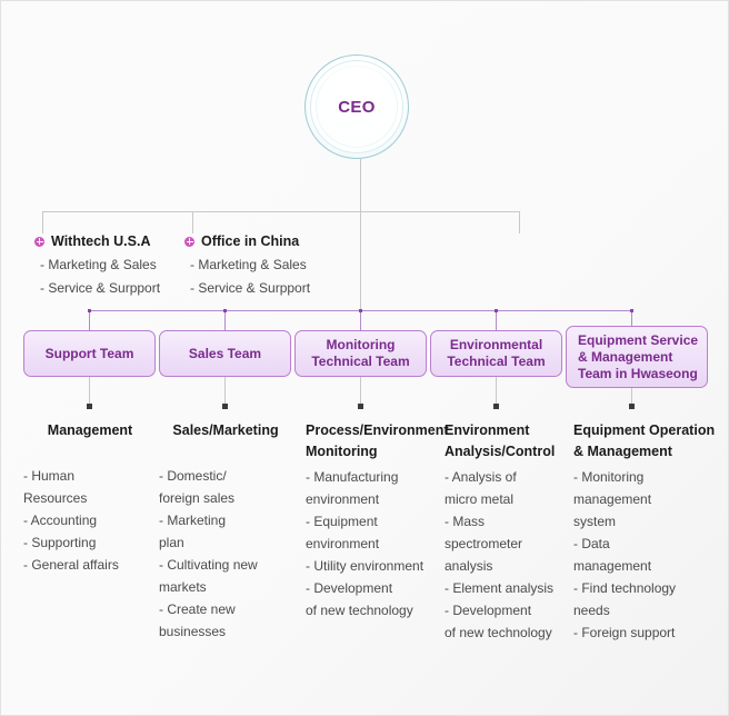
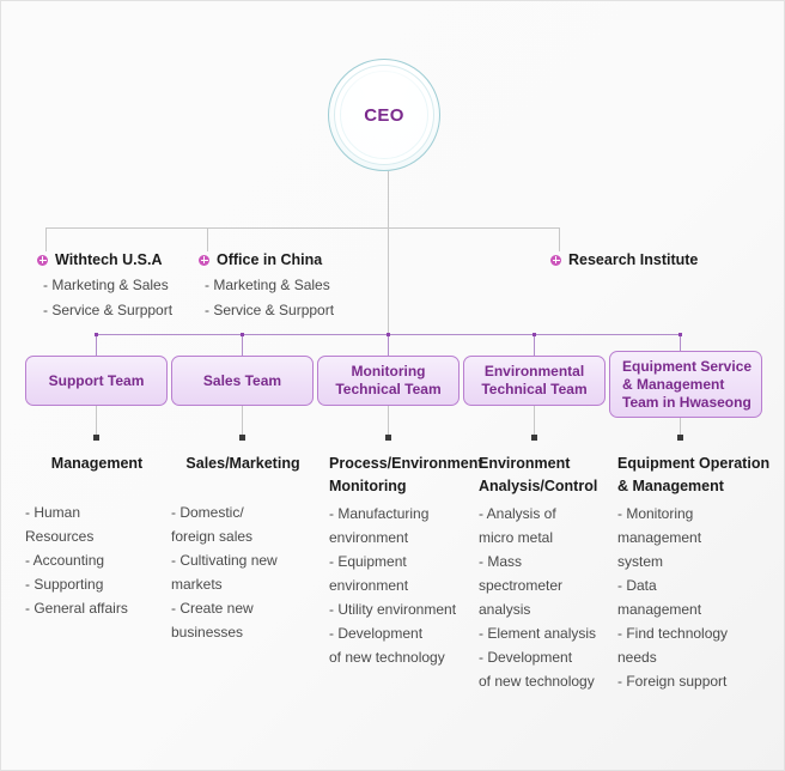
  CEO
  Withtech U.S.A
  - Marketing & Sales
  - Service & Surpport
  Office in China
  - Marketing & Sales
  - Service & Surpport
+ Research Institute
  Support Team
  Sales Team
  Monitoring
  Technical Team
  Environmental
  Technical Team
  Equipment Service
  & Management
  Team in Hwaseong
  Management
  - Human
  Resources
  - Accounting
  - Supporting
  - General affairs
  Sales/Marketing
  - Domestic/
  foreign sales
- - Marketing
- plan
  - Cultivating new
  markets
  - Create new
  businesses
  Process/Environmen
  Monitoring
  - Manufacturing
  environment
  - Equipment
  environment
  - Utility environment
  - Development
  of new technology
  Environment
  Analysis/Control
  - Analysis of
  micro metal
  - Mass
  spectrometer
  analysis
  - Element analysis
  - Development
  of new technology
  Equipment Operation
  & Management
  - Monitoring
  management
  system
  - Data
  management
  - Find technology
  needs
  - Foreign support
